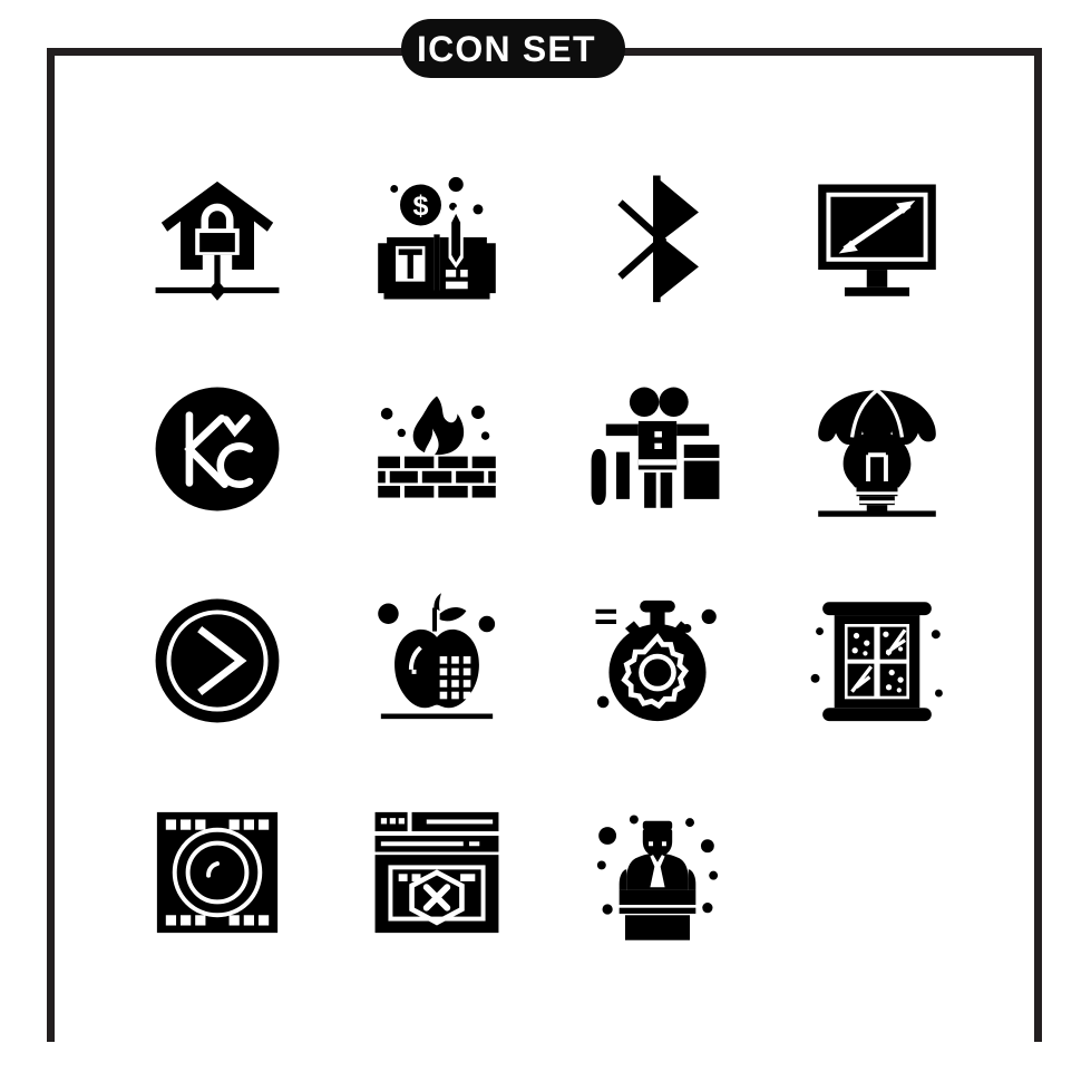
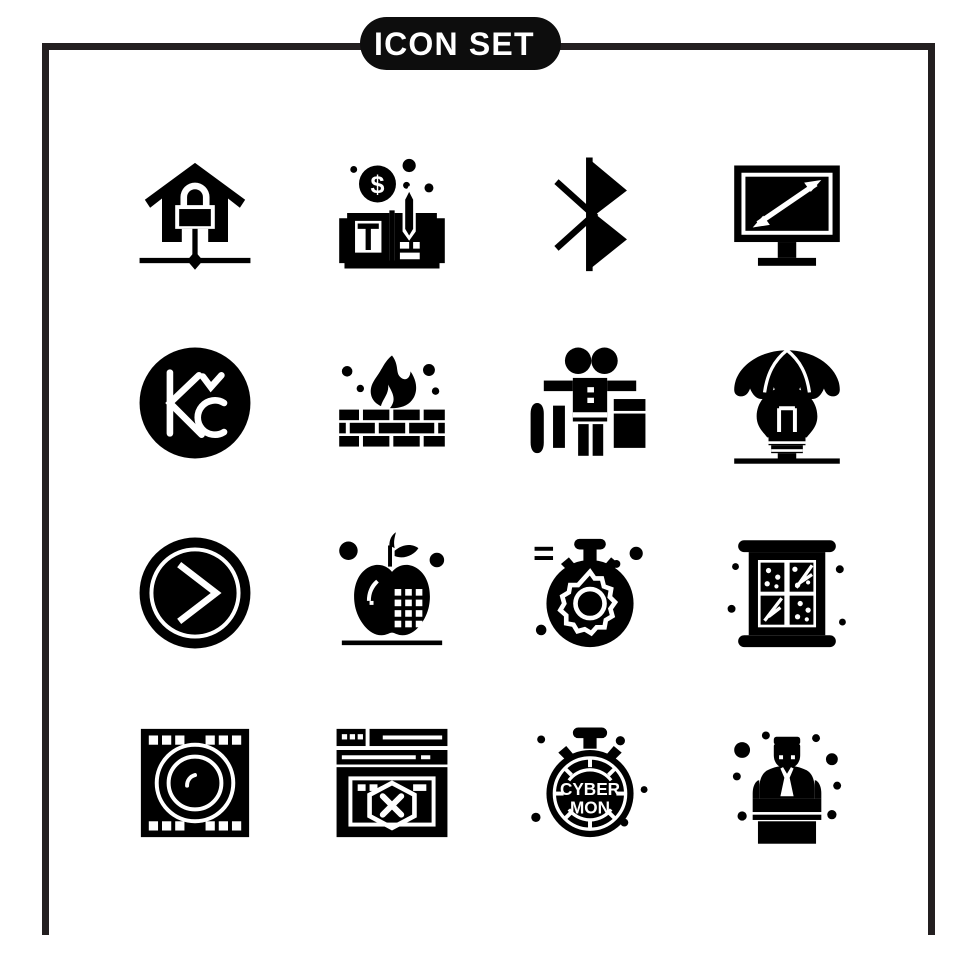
  ICON SET
  $
+ CYBER
+ MON
